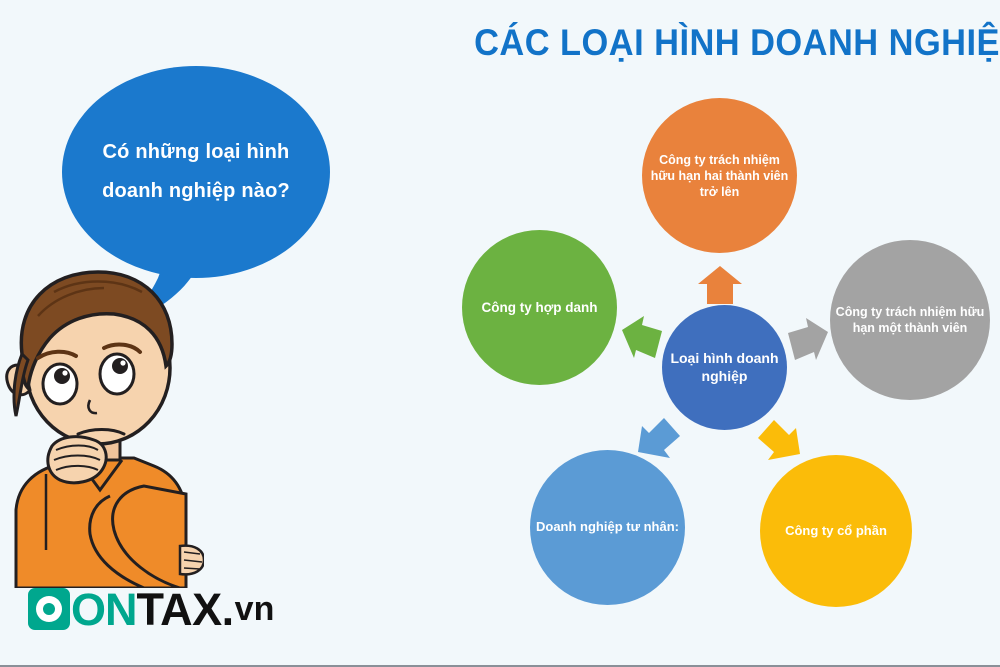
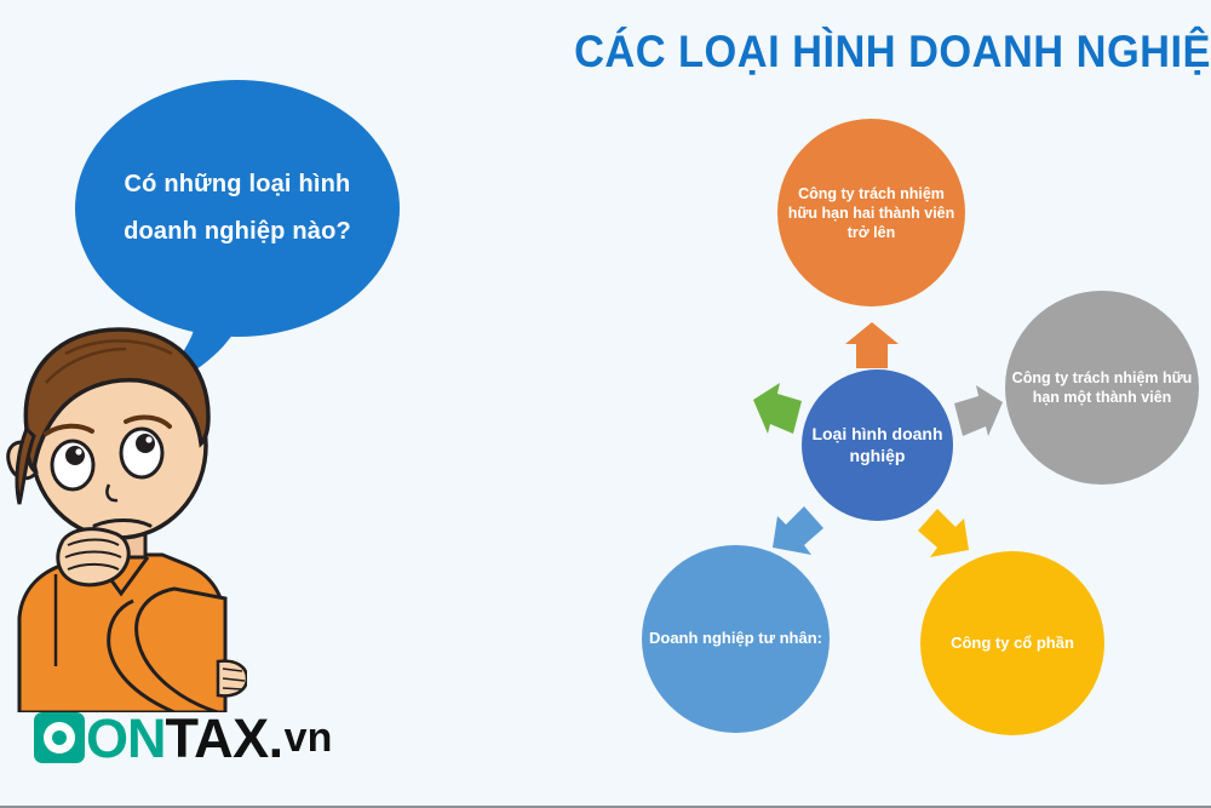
  CÁC LOẠI HÌNH DOANH NGHIỆ
  Có những loại hình
  doanh nghiệp nào?
  Công ty trách nhiệm hữu hạn hai thành viên trở lên
  Công ty trách nhiệm hữu hạn một thành viên
- Công ty hợp danh
  Doanh nghiệp tư nhân:
  Công ty cổ phần
  Loại hình doanh nghiệp
  ON
  TAX.
  vn
